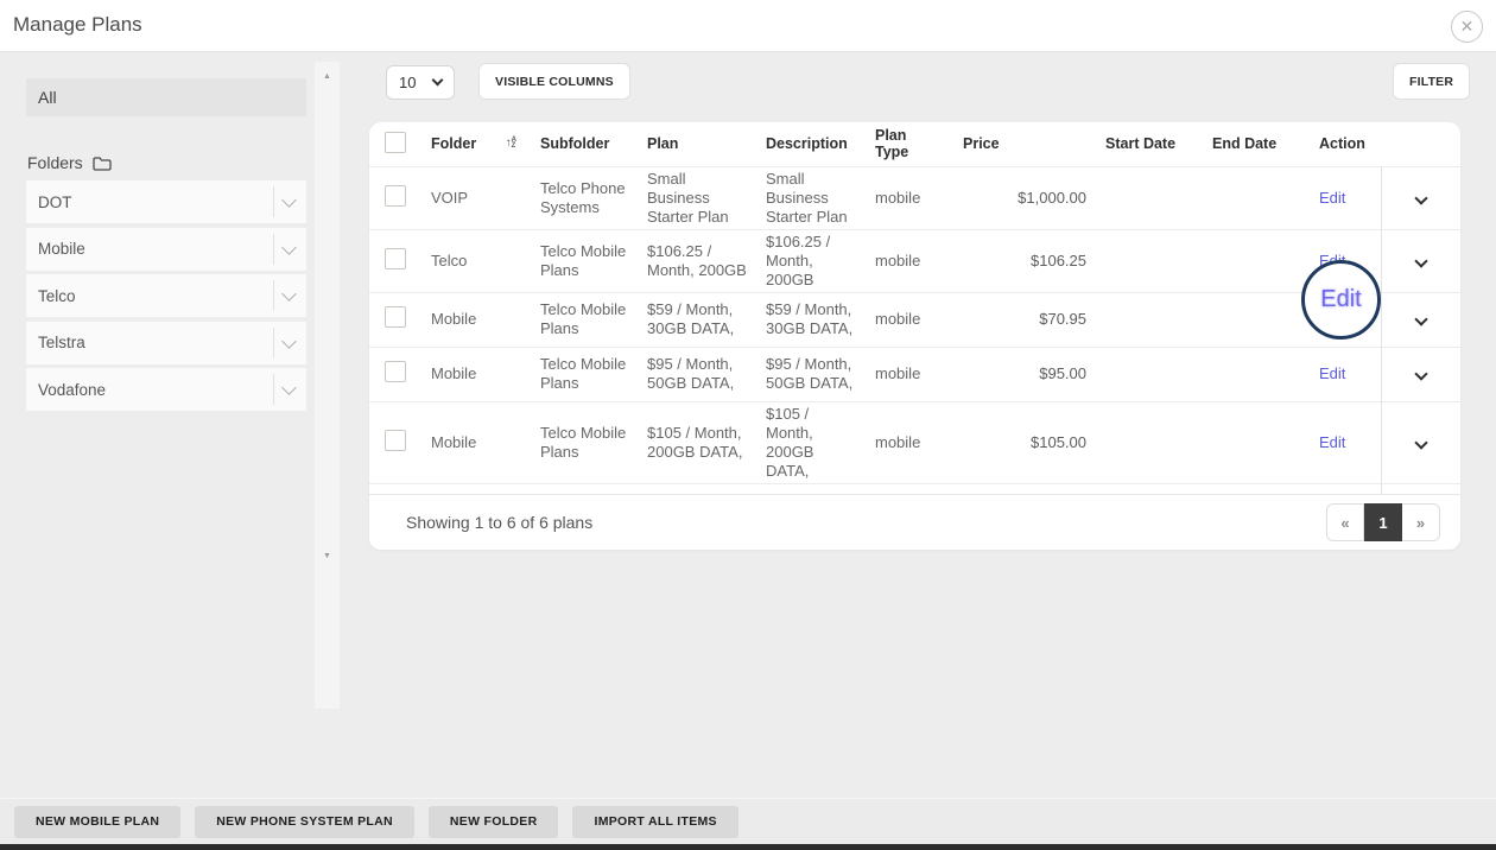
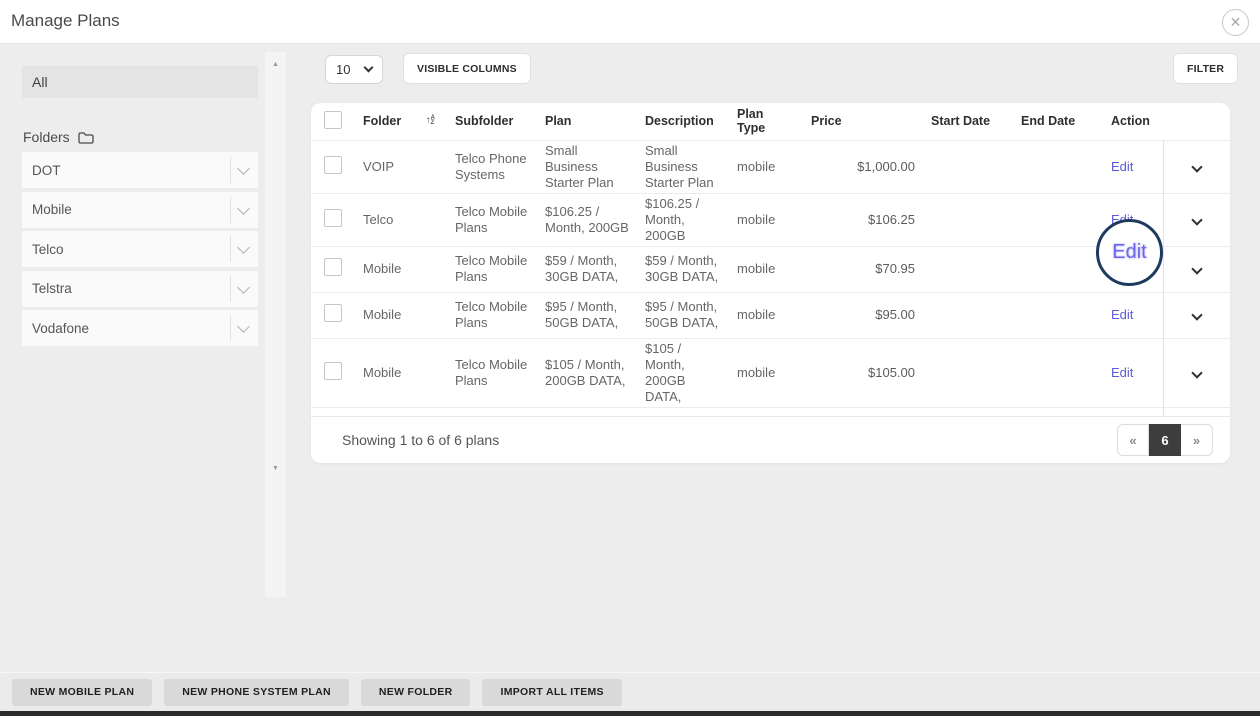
  Manage Plans
  ✕
  All
  Folders
  DOT
  Mobile
  Telco
  Telstra
  Vodafone
  10
  VISIBLE COLUMNS
  FILTER
  	Folder ↑	Subfolder	Plan	Description	Plan Type	Price	Start Date	End Date	Action
  	VOIP	Telco Phone Systems	Small Business Starter Plan	Small Business Starter Plan	mobile	$1,000.00			Edit
  	Telco	Telco Mobile Plans	$106.25 / Month, 200GB	$106.25 / Month, 200GB	mobile	$106.25			E
  	Mobile	Telco Mobile Plans	$59 / Month, 30GB DATA,	$59 / Month, 30GB DATA,	mobile	$70.95
  	Mobile	Telco Mobile Plans	$95 / Month, 50GB DATA,	$95 / Month, 50GB DATA,	mobile	$95.00			Edit
  	Mobile	Telco Mobile Plans	$105 / Month, 200GB DATA,	$105 / Month, 200GB DATA,	mobile	$105.00			Edit
  Showing 1 to 6 of 6 plans
  «
- 1
+ 6
  »
  Edit
  NEW MOBILE PLAN
  NEW PHONE SYSTEM PLAN
  NEW FOLDER
  IMPORT ALL ITEMS
